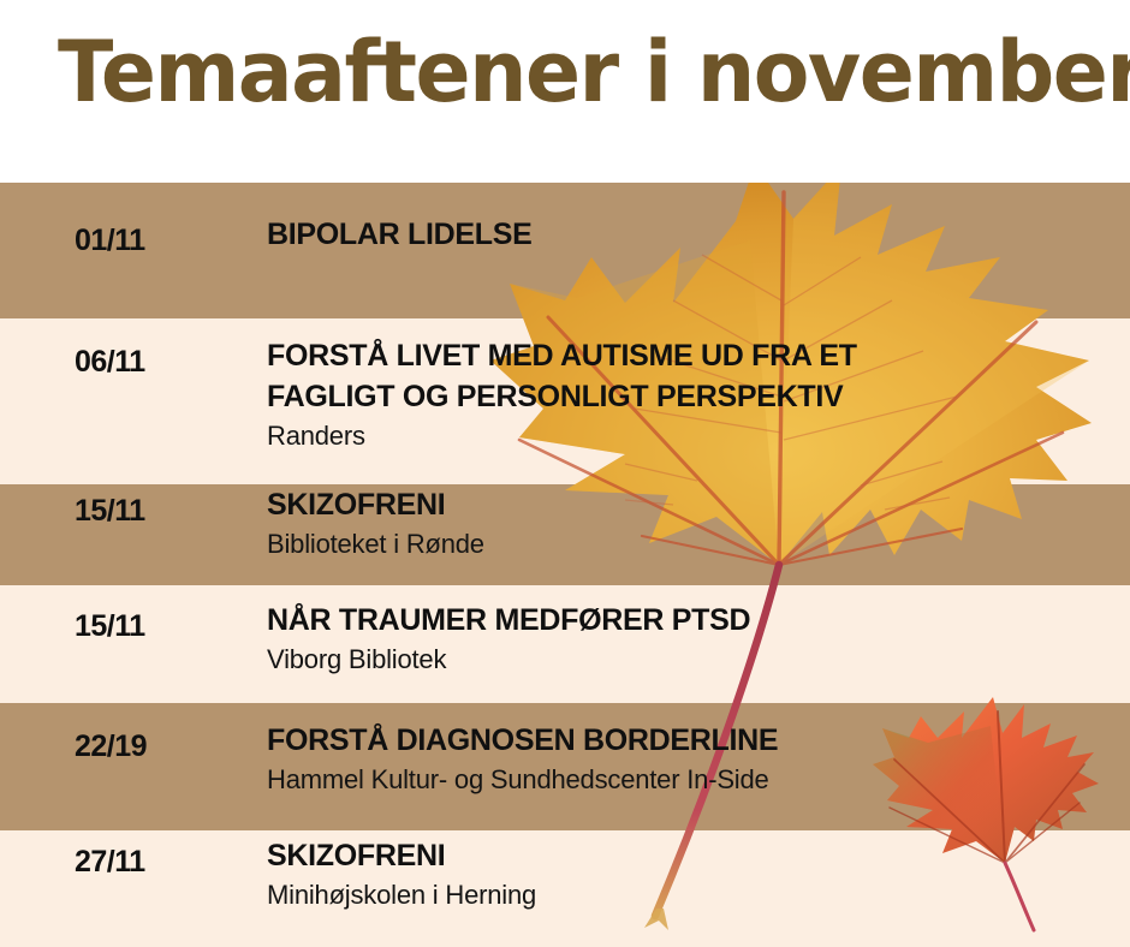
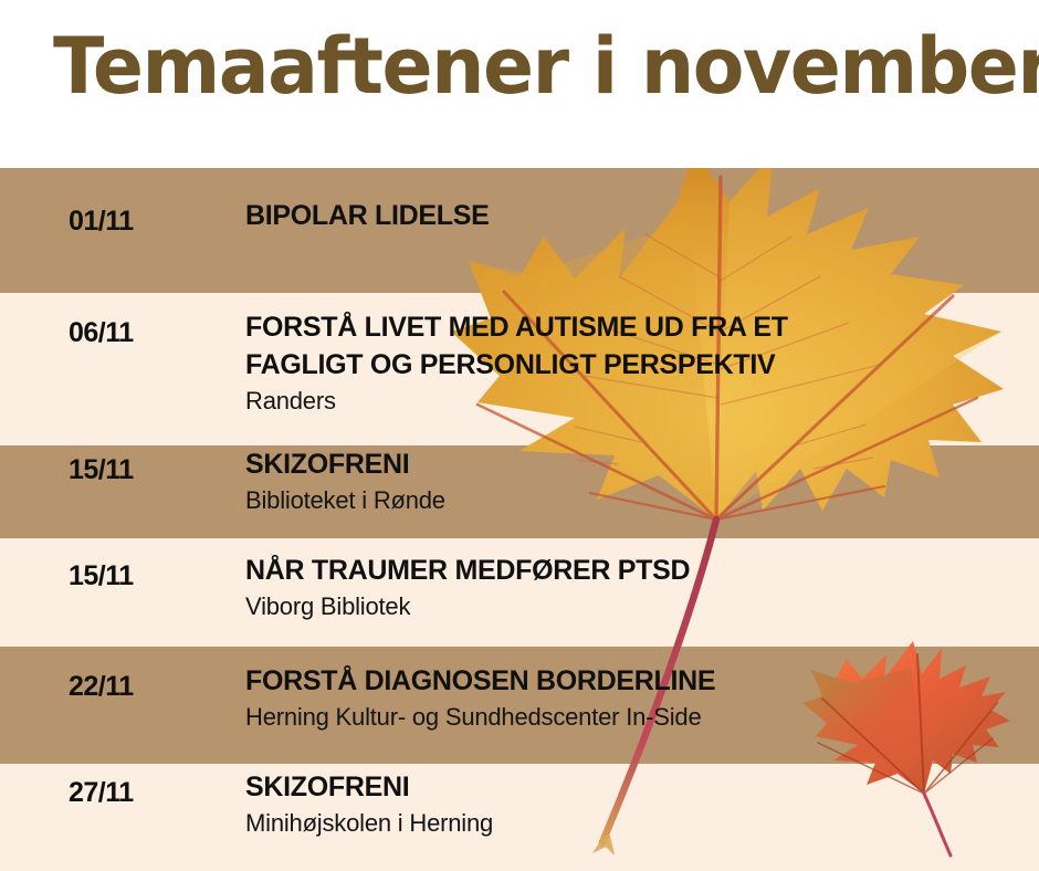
  Temaaftener i novemb
  01/11
  BIPOLAR LIDELSE
  06/11
  FORSTÅ LIVET MED AUTISME UD FRA ET
  FAGLIGT OG PERSONLIGT PERSPEKTIV
  Randers
  15/11
  SKIZOFRENI
  Biblioteket i Rønde
  15/11
  NÅR TRAUMER MEDFØRER PTSD
  Viborg Bibliotek
- 22/19
+ 22/11
  FORSTÅ DIAGNOSEN BORDERLINE
- Hammel Kultur- og Sundhedscenter In-Side
+ Herning Kultur- og Sundhedscenter In-Side
  27/11
  SKIZOFRENI
  Minihøjskolen i Herning
